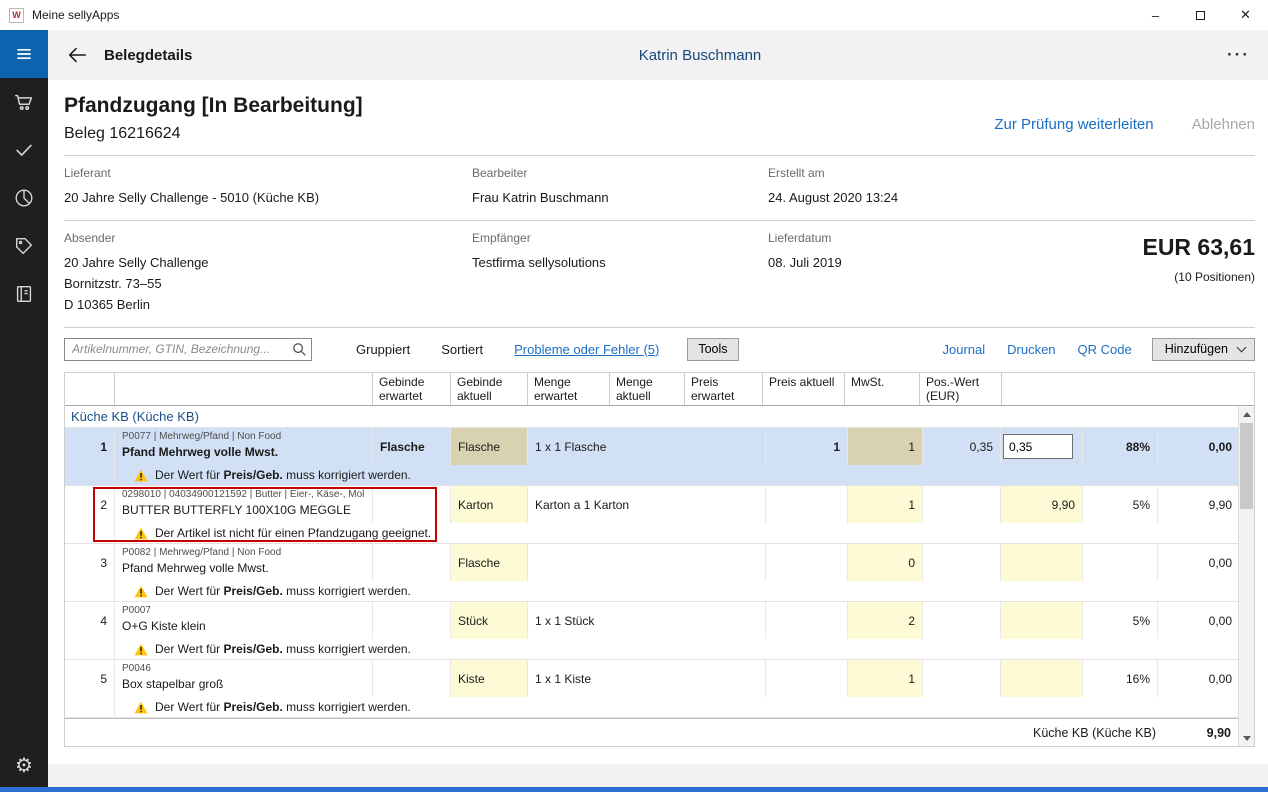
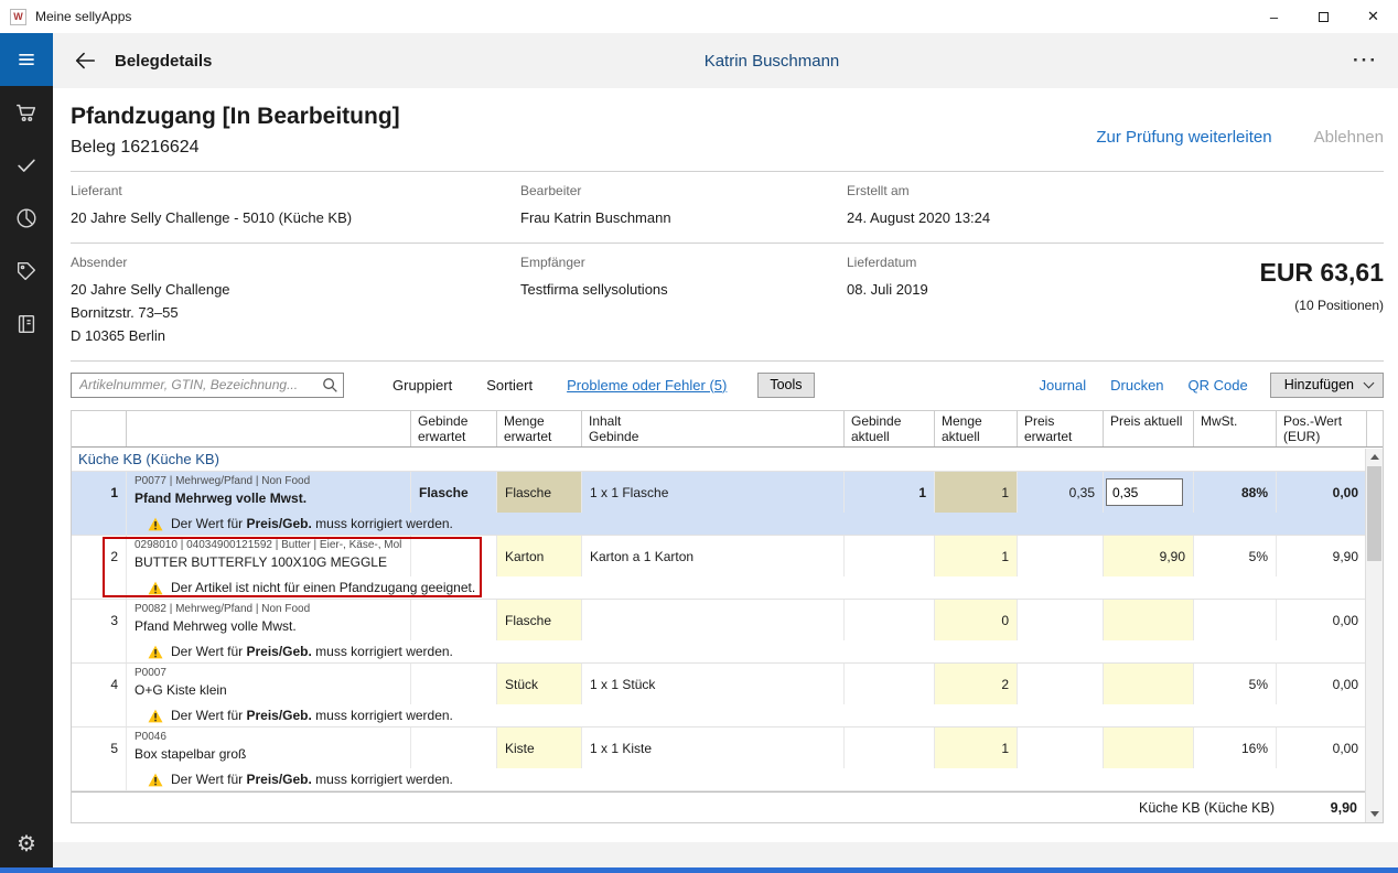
  W
  Meine sellyApps
  –
  ✕
  ⚙
  Belegdetails
  Katrin Buschmann
  ···
  Pfandzugang [In Bearbeitung]
  Beleg 16216624
  Zur Prüfung weiterleiten
  Ablehnen
  Lieferant
  20 Jahre Selly Challenge - 5010 (Küche KB)
  Bearbeiter
  Frau Katrin Buschmann
  Erstellt am
  24. August 2020 13:24
  Absender
  20 Jahre Selly Challenge
  Bornitzstr. 73–55
  D 10365 Berlin
  Empfänger
  Testfirma sellysolutions
  Lieferdatum
  08. Juli 2019
  EUR 63,61
  (10 Positionen)
  Artikelnummer, GTIN, Bezeichnung...
  Gruppiert
  Sortiert
  Probleme oder Fehler (5)
  Tools
  Journal
  Drucken
  QR Code
  Hinzufügen
  Gebinde erwartet
- Gebinde aktuell
+ Menge erwartet
+ Inhalt Gebinde
- Menge erwartet
+ Gebinde aktuell
  Menge aktuell
  Preis erwartet
  Preis aktuell
  MwSt.
  Pos.-Wert (EUR)
  Küche KB (Küche KB)
  1
  P0077 | Mehrweg/Pfand | Non Food
  Pfand Mehrweg volle Mwst.
  Flasche
  Flasche
  1 x 1 Flasche
  1
  1
  0,35
  0,35
  88%
  0,00
  Der Wert für Preis/Geb. muss korrigiert werden.
  2
  0298010 | 04034900121592 | Butter | Eier-, Käse-, Mol
  BUTTER BUTTERFLY 100X10G MEGGLE
  Karton
  Karton a 1 Karton
  1
  9,90
  5%
  9,90
  Der Artikel ist nicht für einen Pfandzugang geeignet.
  3
  P0082 | Mehrweg/Pfand | Non Food
  Pfand Mehrweg volle Mwst.
  Flasche
  0
  0,00
  Der Wert für Preis/Geb. muss korrigiert werden.
  4
  P0007
  O+G Kiste klein
  Stück
  1 x 1 Stück
  2
  5%
  0,00
  Der Wert für Preis/Geb. muss korrigiert werden.
  5
  P0046
  Box stapelbar groß
  Kiste
  1 x 1 Kiste
  1
  16%
  0,00
  Der Wert für Preis/Geb. muss korrigiert werden.
  Küche KB (Küche KB)
  9,90
